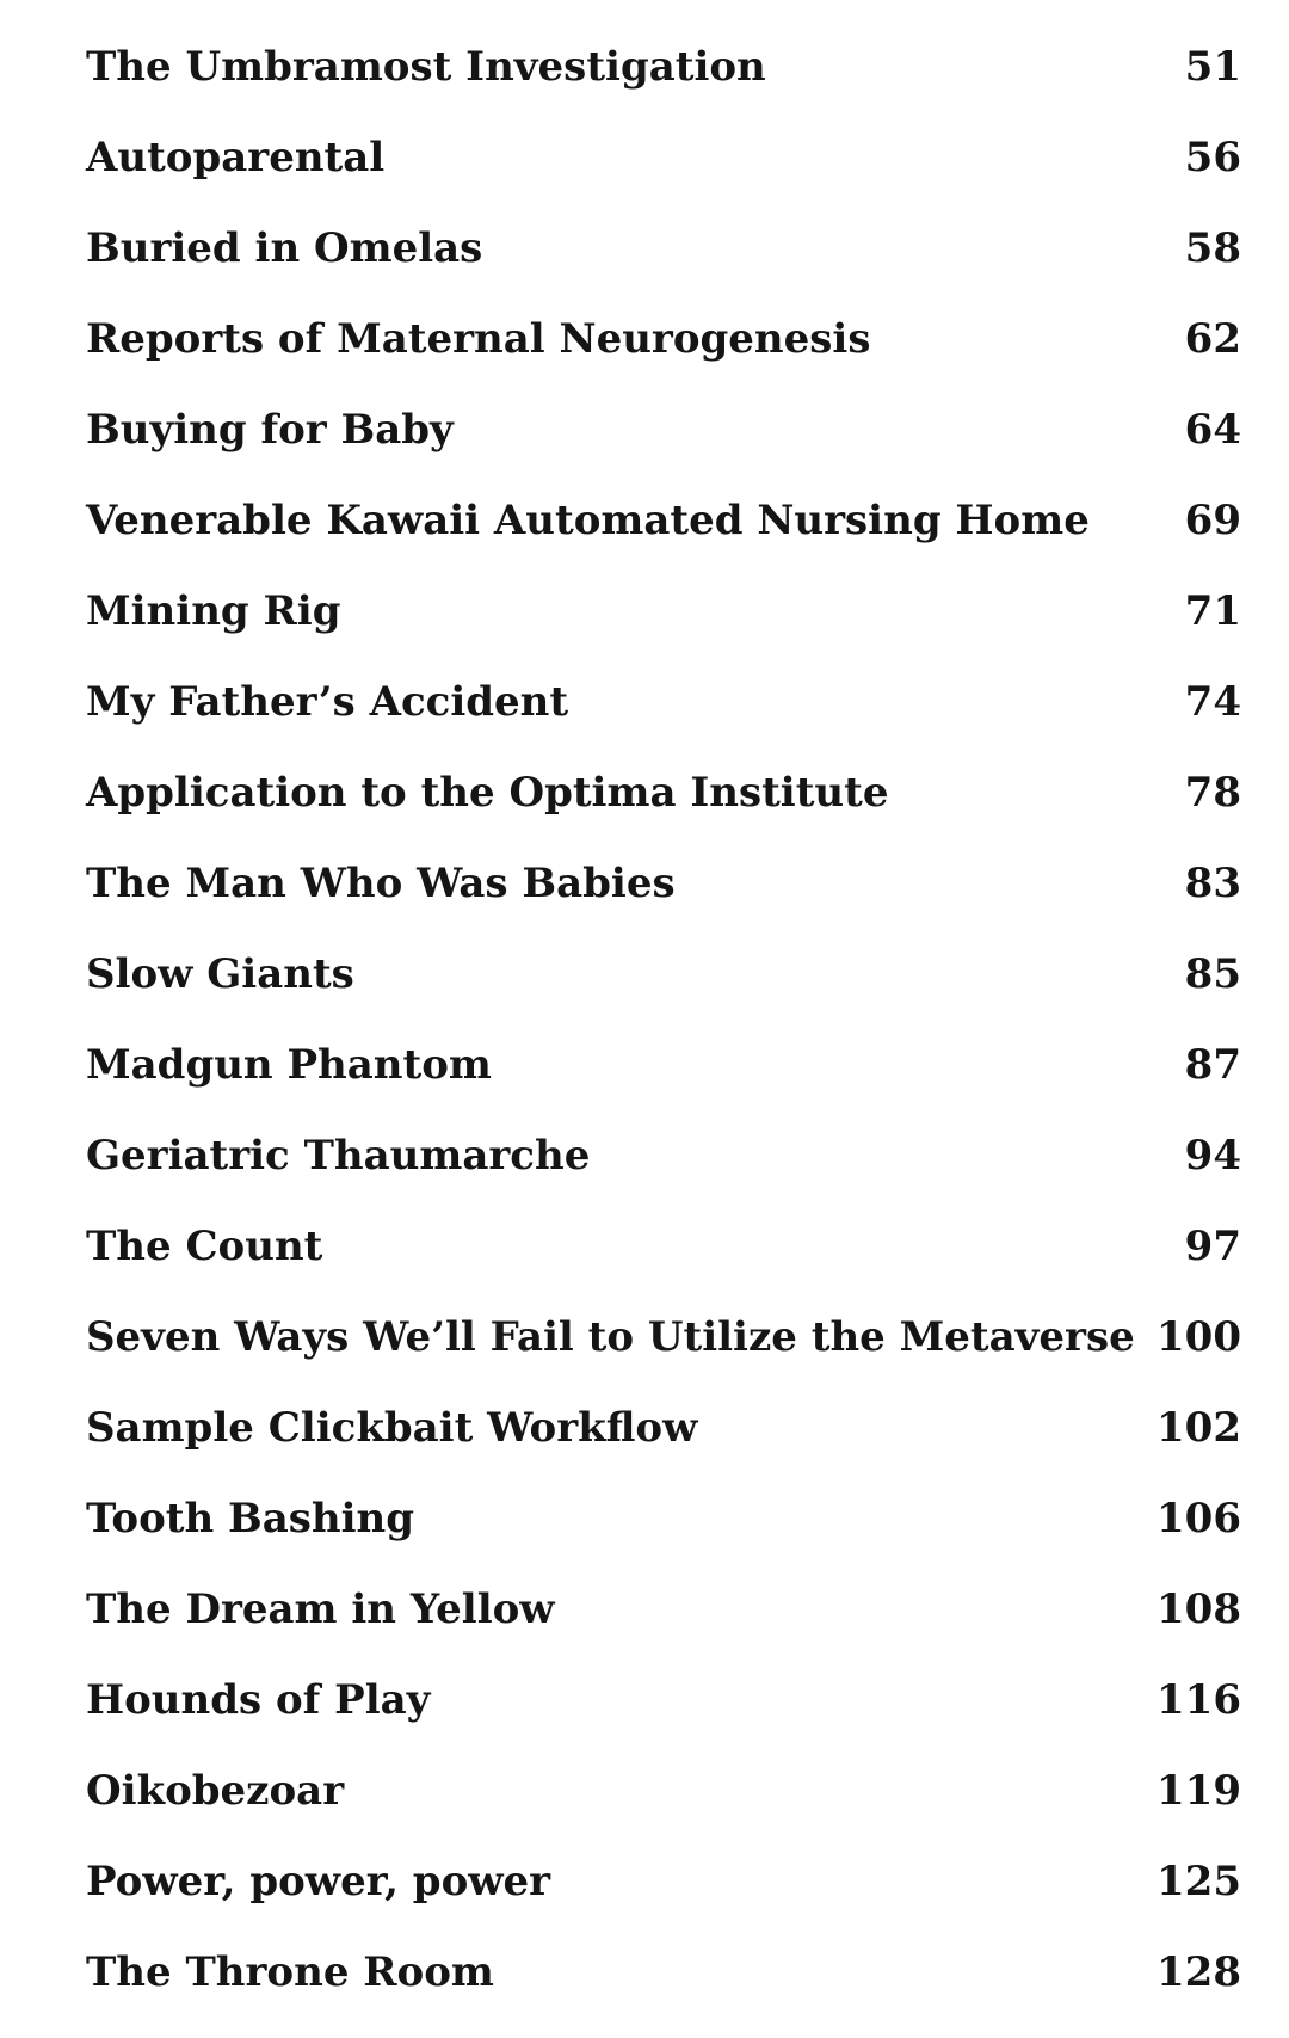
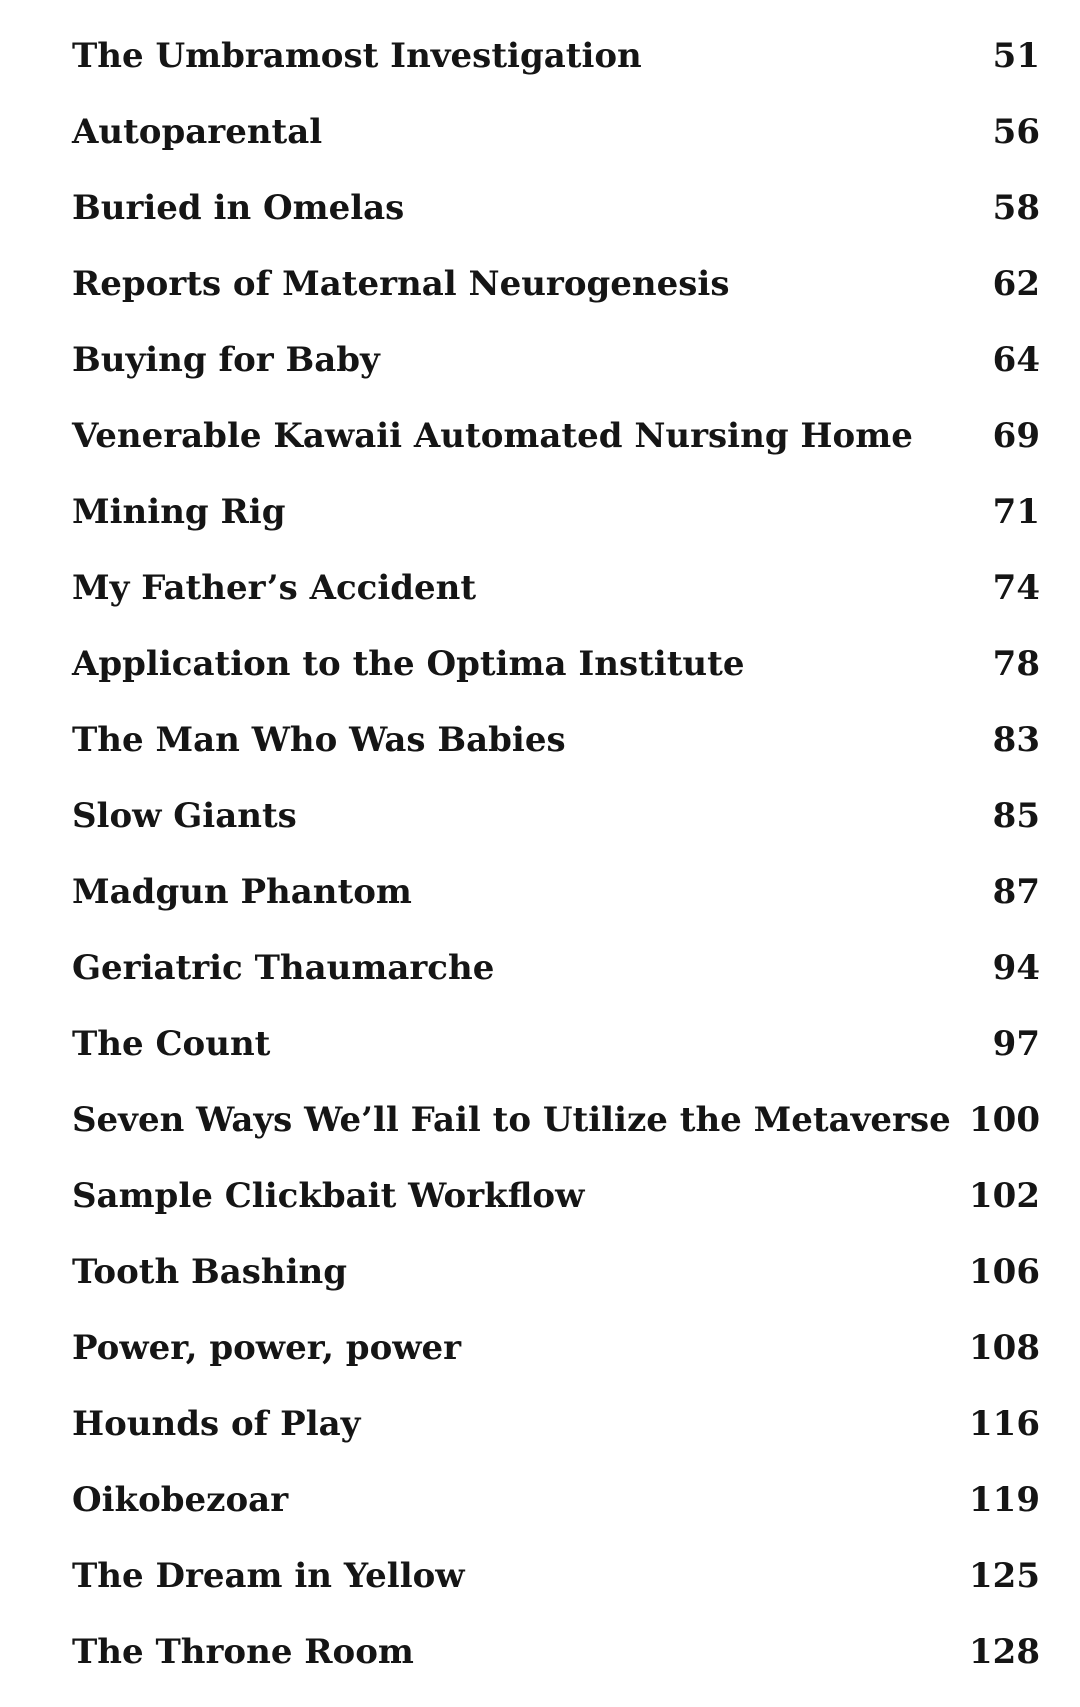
  The Umbramost Investigation
  51
  Autoparental
  56
  Buried in Omelas
  58
  Reports of Maternal Neurogenesis
  62
  Buying for Baby
  64
  Venerable Kawaii Automated Nursing Home
  69
  Mining Rig
  71
  My Father’s Accident
  74
  Application to the Optima Institute
  78
  The Man Who Was Babies
  83
  Slow Giants
  85
  Madgun Phantom
  87
  Geriatric Thaumarche
  94
  The Count
  97
  Seven Ways We’ll Fail to Utilize the Metaverse
  100
  Sample Clickbait Workflow
  102
  Tooth Bashing
  106
- The Dream in Yellow
+ Power, power, power
  108
  Hounds of Play
  116
  Oikobezoar
  119
- Power, power, power
+ The Dream in Yellow
  125
  The Throne Room
  128
